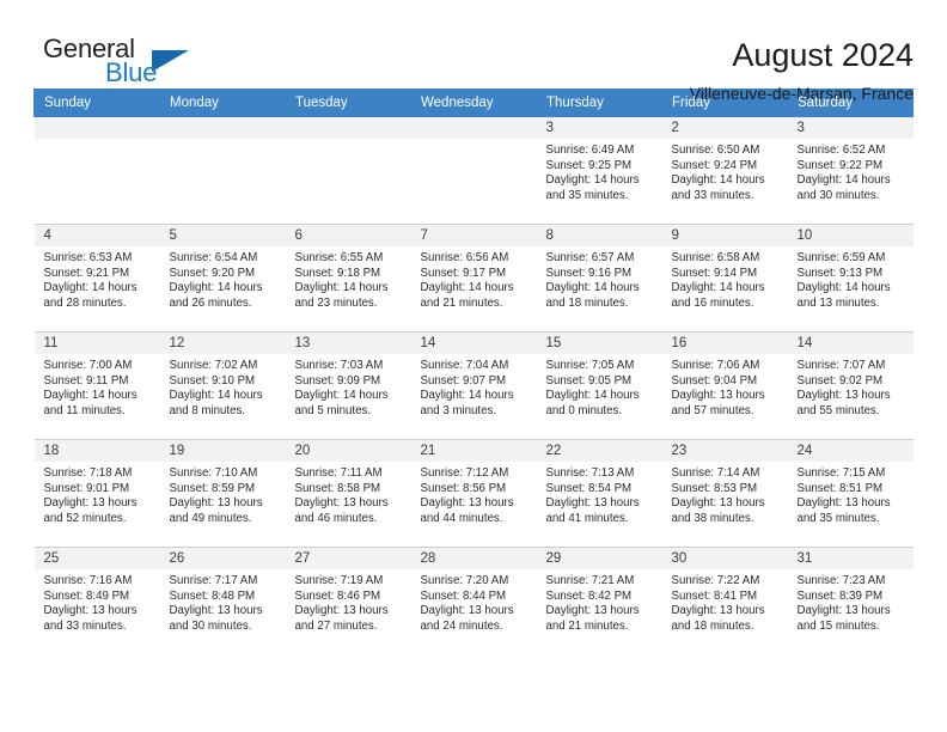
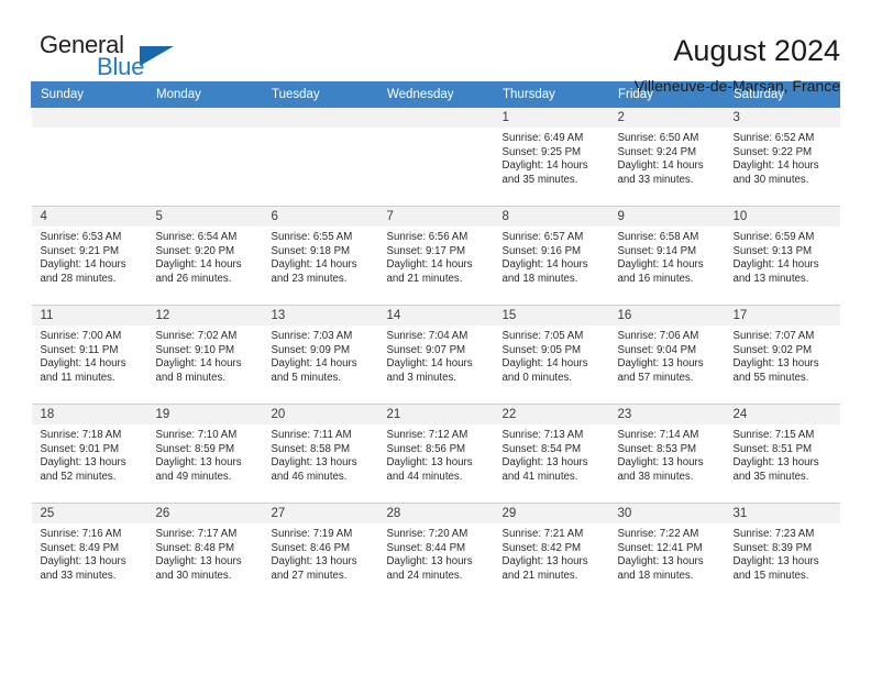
  General
  Blue
  August 2024
  Villeneuve-de-Marsan, France
  Sunday	Monday	Tuesday	Wednesday	Thursday	Friday	Saturday
- 				3Sunrise: 6:49 AMSunset: 9:25 PMDaylight: 14 hours and 35 minutes.	2Sunrise: 6:50 AMSunset: 9:24 PMDaylight: 14 hours and 33 minutes.	3Sunrise: 6:52 AMSunset: 9:22 PMDaylight: 14 hours and 30 minutes.
+ 				1Sunrise: 6:49 AMSunset: 9:25 PMDaylight: 14 hours and 35 minutes.	2Sunrise: 6:50 AMSunset: 9:24 PMDaylight: 14 hours and 33 minutes.	3Sunrise: 6:52 AMSunset: 9:22 PMDaylight: 14 hours and 30 minutes.
  4Sunrise: 6:53 AMSunset: 9:21 PMDaylight: 14 hours and 28 minutes.	5Sunrise: 6:54 AMSunset: 9:20 PMDaylight: 14 hours and 26 minutes.	6Sunrise: 6:55 AMSunset: 9:18 PMDaylight: 14 hours and 23 minutes.	7Sunrise: 6:56 AMSunset: 9:17 PMDaylight: 14 hours and 21 minutes.	8Sunrise: 6:57 AMSunset: 9:16 PMDaylight: 14 hours and 18 minutes.	9Sunrise: 6:58 AMSunset: 9:14 PMDaylight: 14 hours and 16 minutes.	10Sunrise: 6:59 AMSunset: 9:13 PMDaylight: 14 hours and 13 minutes.
- 11Sunrise: 7:00 AMSunset: 9:11 PMDaylight: 14 hours and 11 minutes.	12Sunrise: 7:02 AMSunset: 9:10 PMDaylight: 14 hours and 8 minutes.	13Sunrise: 7:03 AMSunset: 9:09 PMDaylight: 14 hours and 5 minutes.	14Sunrise: 7:04 AMSunset: 9:07 PMDaylight: 14 hours and 3 minutes.	15Sunrise: 7:05 AMSunset: 9:05 PMDaylight: 14 hours and 0 minutes.	16Sunrise: 7:06 AMSunset: 9:04 PMDaylight: 13 hours and 57 minutes.	14Sunrise: 7:07 AMSunset: 9:02 PMDaylight: 13 hours and 55 minutes.
+ 11Sunrise: 7:00 AMSunset: 9:11 PMDaylight: 14 hours and 11 minutes.	12Sunrise: 7:02 AMSunset: 9:10 PMDaylight: 14 hours and 8 minutes.	13Sunrise: 7:03 AMSunset: 9:09 PMDaylight: 14 hours and 5 minutes.	14Sunrise: 7:04 AMSunset: 9:07 PMDaylight: 14 hours and 3 minutes.	15Sunrise: 7:05 AMSunset: 9:05 PMDaylight: 14 hours and 0 minutes.	16Sunrise: 7:06 AMSunset: 9:04 PMDaylight: 13 hours and 57 minutes.	17Sunrise: 7:07 AMSunset: 9:02 PMDaylight: 13 hours and 55 minutes.
  18Sunrise: 7:18 AMSunset: 9:01 PMDaylight: 13 hours and 52 minutes.	19Sunrise: 7:10 AMSunset: 8:59 PMDaylight: 13 hours and 49 minutes.	20Sunrise: 7:11 AMSunset: 8:58 PMDaylight: 13 hours and 46 minutes.	21Sunrise: 7:12 AMSunset: 8:56 PMDaylight: 13 hours and 44 minutes.	22Sunrise: 7:13 AMSunset: 8:54 PMDaylight: 13 hours and 41 minutes.	23Sunrise: 7:14 AMSunset: 8:53 PMDaylight: 13 hours and 38 minutes.	24Sunrise: 7:15 AMSunset: 8:51 PMDaylight: 13 hours and 35 minutes.
- 25Sunrise: 7:16 AMSunset: 8:49 PMDaylight: 13 hours and 33 minutes.	26Sunrise: 7:17 AMSunset: 8:48 PMDaylight: 13 hours and 30 minutes.	27Sunrise: 7:19 AMSunset: 8:46 PMDaylight: 13 hours and 27 minutes.	28Sunrise: 7:20 AMSunset: 8:44 PMDaylight: 13 hours and 24 minutes.	29Sunrise: 7:21 AMSunset: 8:42 PMDaylight: 13 hours and 21 minutes.	30Sunrise: 7:22 AMSunset: 8:41 PMDaylight: 13 hours and 18 minutes.	31Sunrise: 7:23 AMSunset: 8:39 PMDaylight: 13 hours and 15 minutes.
+ 25Sunrise: 7:16 AMSunset: 8:49 PMDaylight: 13 hours and 33 minutes.	26Sunrise: 7:17 AMSunset: 8:48 PMDaylight: 13 hours and 30 minutes.	27Sunrise: 7:19 AMSunset: 8:46 PMDaylight: 13 hours and 27 minutes.	28Sunrise: 7:20 AMSunset: 8:44 PMDaylight: 13 hours and 24 minutes.	29Sunrise: 7:21 AMSunset: 8:42 PMDaylight: 13 hours and 21 minutes.	30Sunrise: 7:22 AMSunset: 12:41 PMDaylight: 13 hours and 18 minutes.	31Sunrise: 7:23 AMSunset: 8:39 PMDaylight: 13 hours and 15 minutes.
